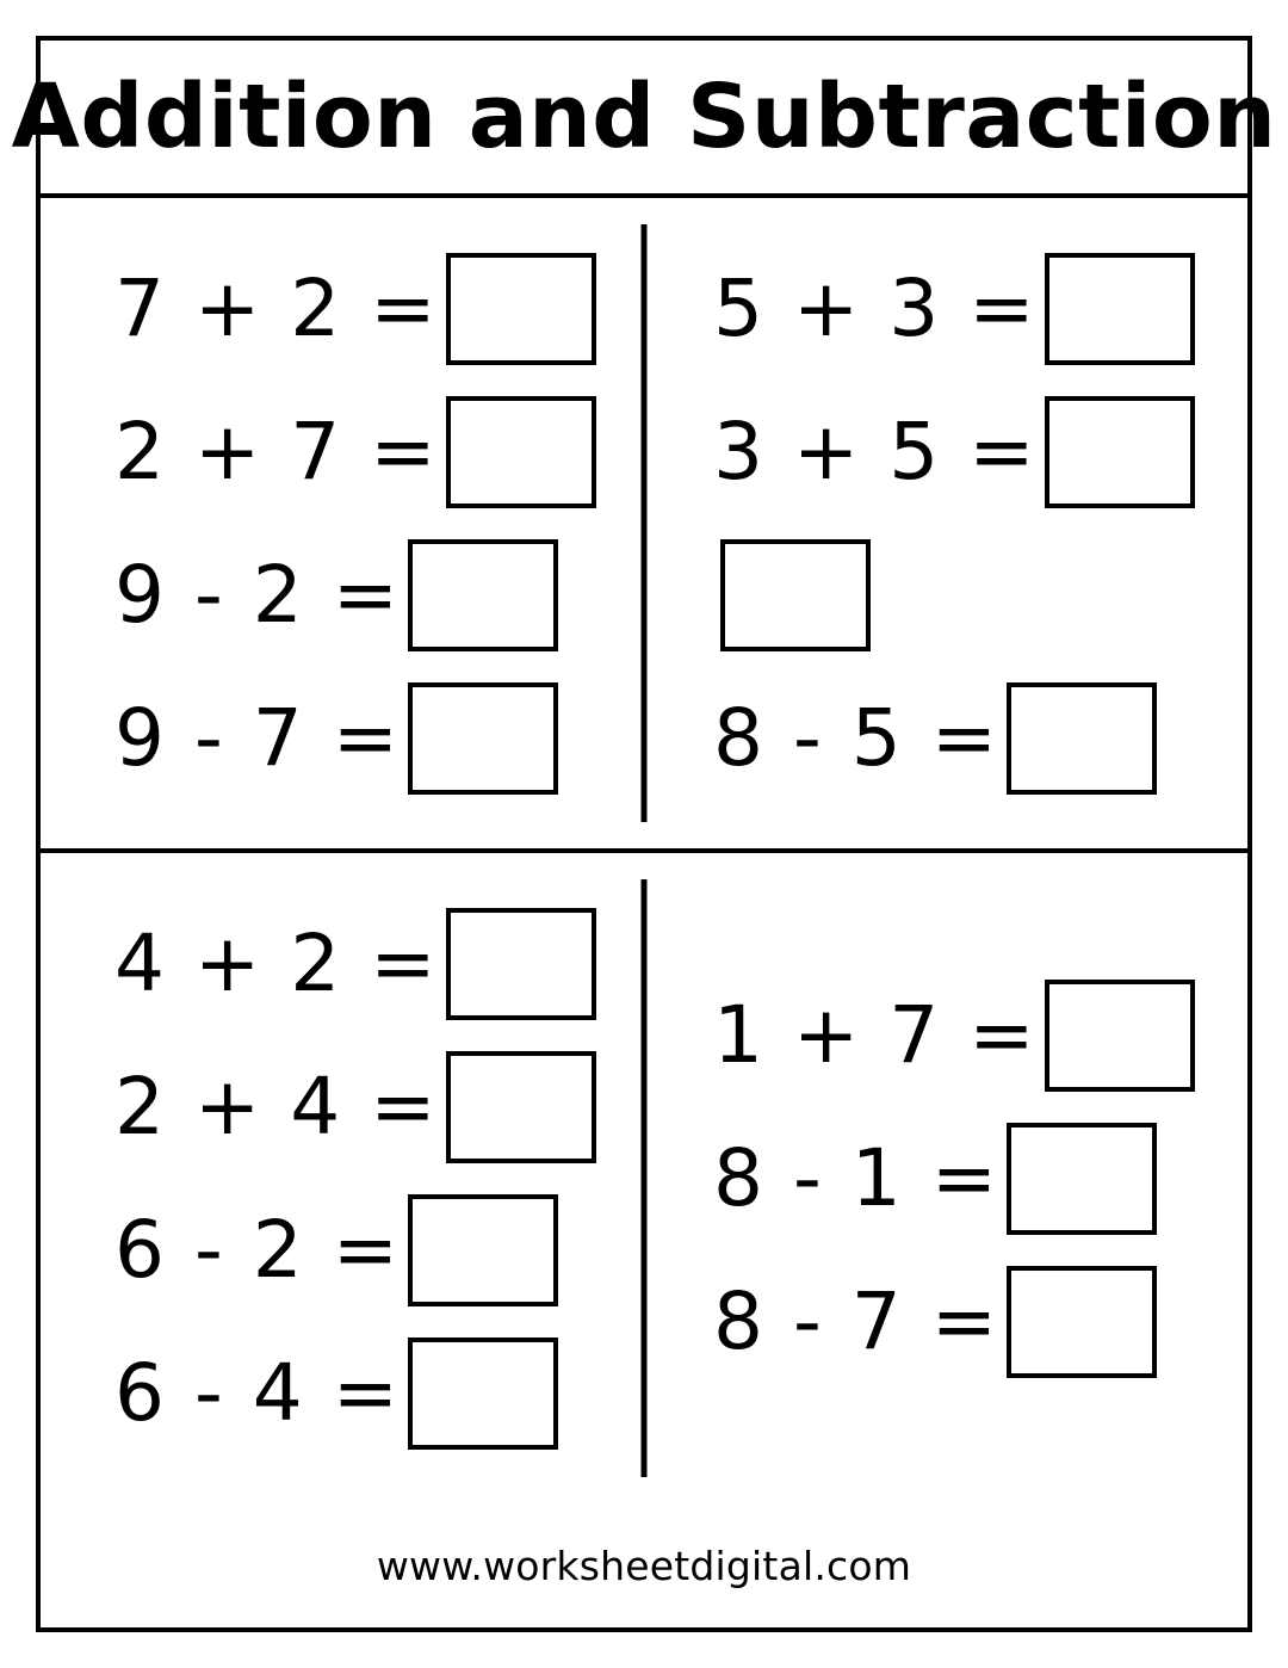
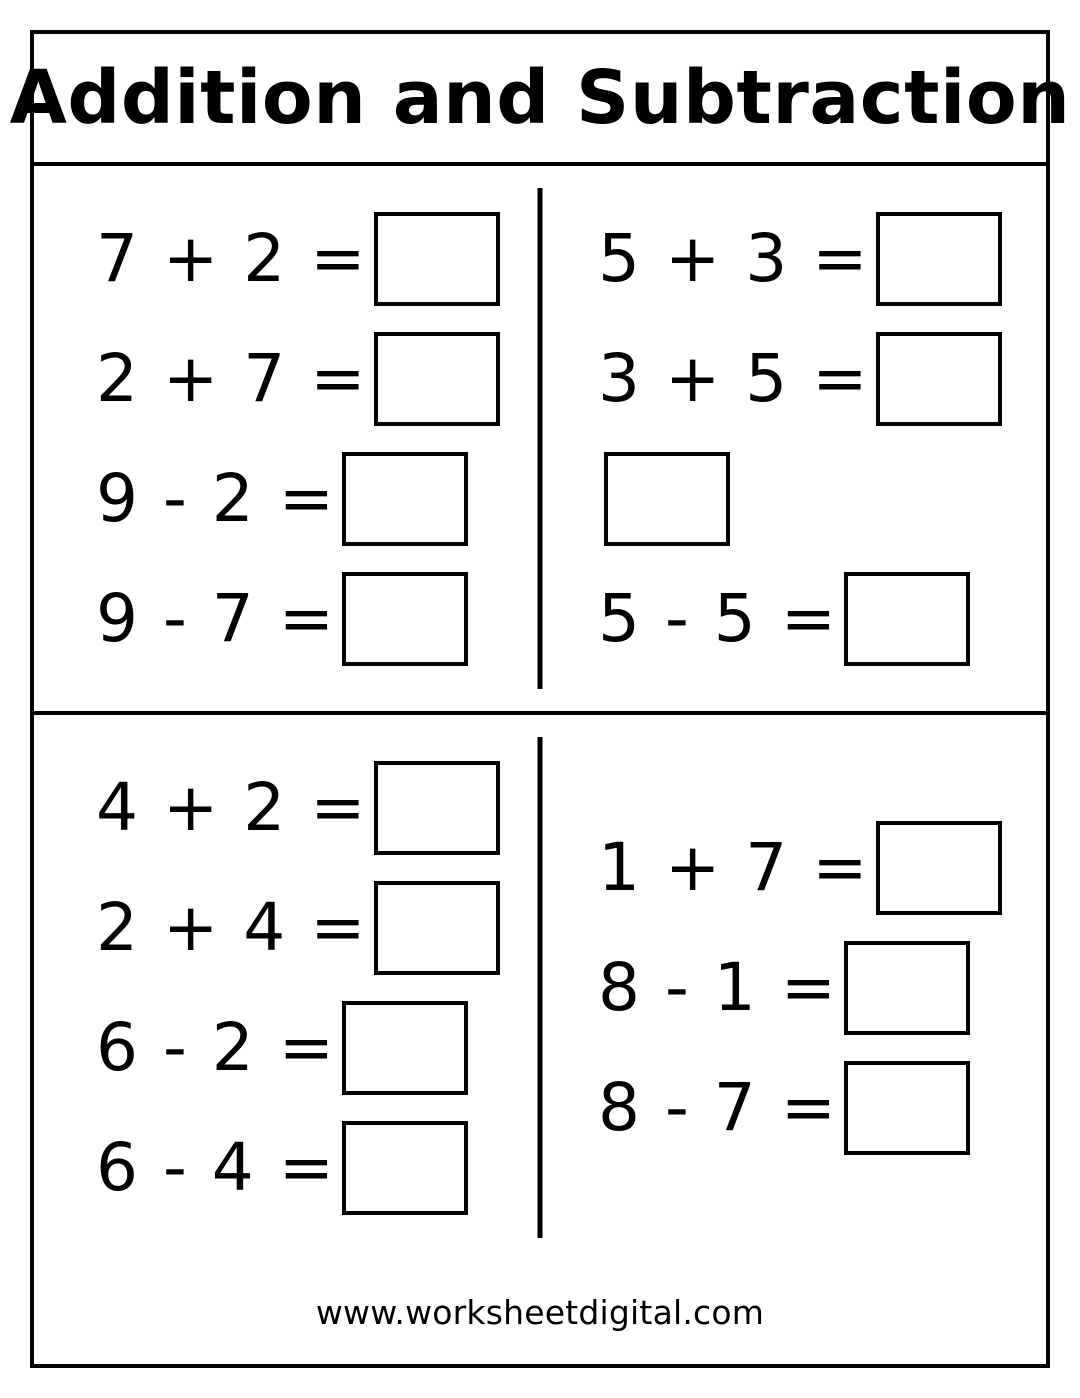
  Addition and Subtraction
  7 + 2 =
  2 + 7 =
  9 - 2 =
  9 - 7 =
  5 + 3 =
  3 + 5 =
- 8 - 5 =
+ 5 - 5 =
  4 + 2 =
  2 + 4 =
  6 - 2 =
  6 - 4 =
  1 + 7 =
  8 - 1 =
  8 - 7 =
  www.worksheetdigital.com
